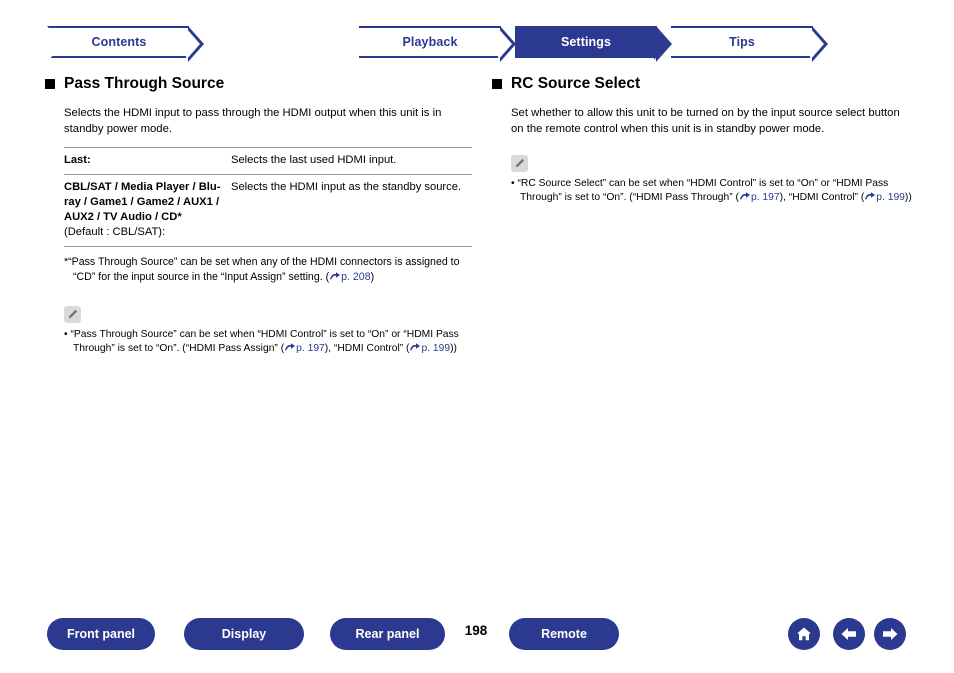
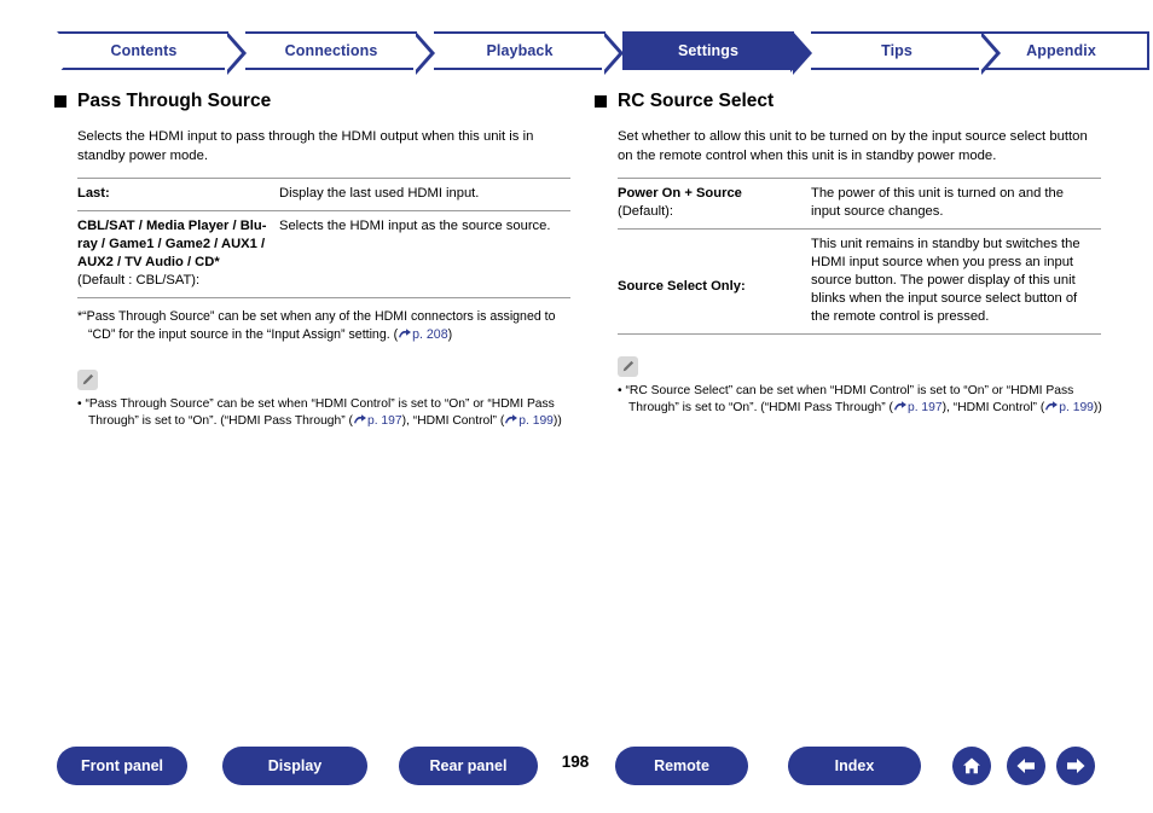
  Contents
+ Connections
  Playback
  Settings
  Tips
+ Appendix
  Pass Through Source
  Selects the HDMI input to pass through the HDMI output when this unit is in standby power mode.
- Last:	Selects the last used HDMI input.
+ Last:	Display the last used HDMI input.
- CBL/SAT / Media Player / Blu-ray / Game1 / Game2 / AUX1 / AUX2 / TV Audio / CD* (Default : CBL/SAT):	Selects the HDMI input as the standby source.
+ CBL/SAT / Media Player / Blu-ray / Game1 / Game2 / AUX1 / AUX2 / TV Audio / CD* (Default : CBL/SAT):	Selects the HDMI input as the source source.
  *“Pass Through Source” can be set when any of the HDMI connectors is assigned to “CD” for the input source in the “Input Assign” setting. ( p. 208)
- “Pass Through Source” can be set when “HDMI Control” is set to “On” or “HDMI Pass Through” is set to “On”. (“HDMI Pass Assign” ( p. 197), “HDMI Control” ( p. 199))
+ “Pass Through Source” can be set when “HDMI Control” is set to “On” or “HDMI Pass Through” is set to “On”. (“HDMI Pass Through” ( p. 197), “HDMI Control” ( p. 199))
  RC Source Select
  Set whether to allow this unit to be turned on by the input source select button on the remote control when this unit is in standby power mode.
+ Power On + Source (Default):	The power of this unit is turned on and the input source changes.
+ Source Select Only:	This unit remains in standby but switches the HDMI input source when you press an input source button. The power display of this unit blinks when the input source select button of the remote control is pressed.
  “RC Source Select” can be set when “HDMI Control” is set to “On” or “HDMI Pass Through” is set to “On”. (“HDMI Pass Through” ( p. 197), “HDMI Control” ( p. 199))
  Front panel
  Display
  Rear panel
  198
  Remote
+ Index
